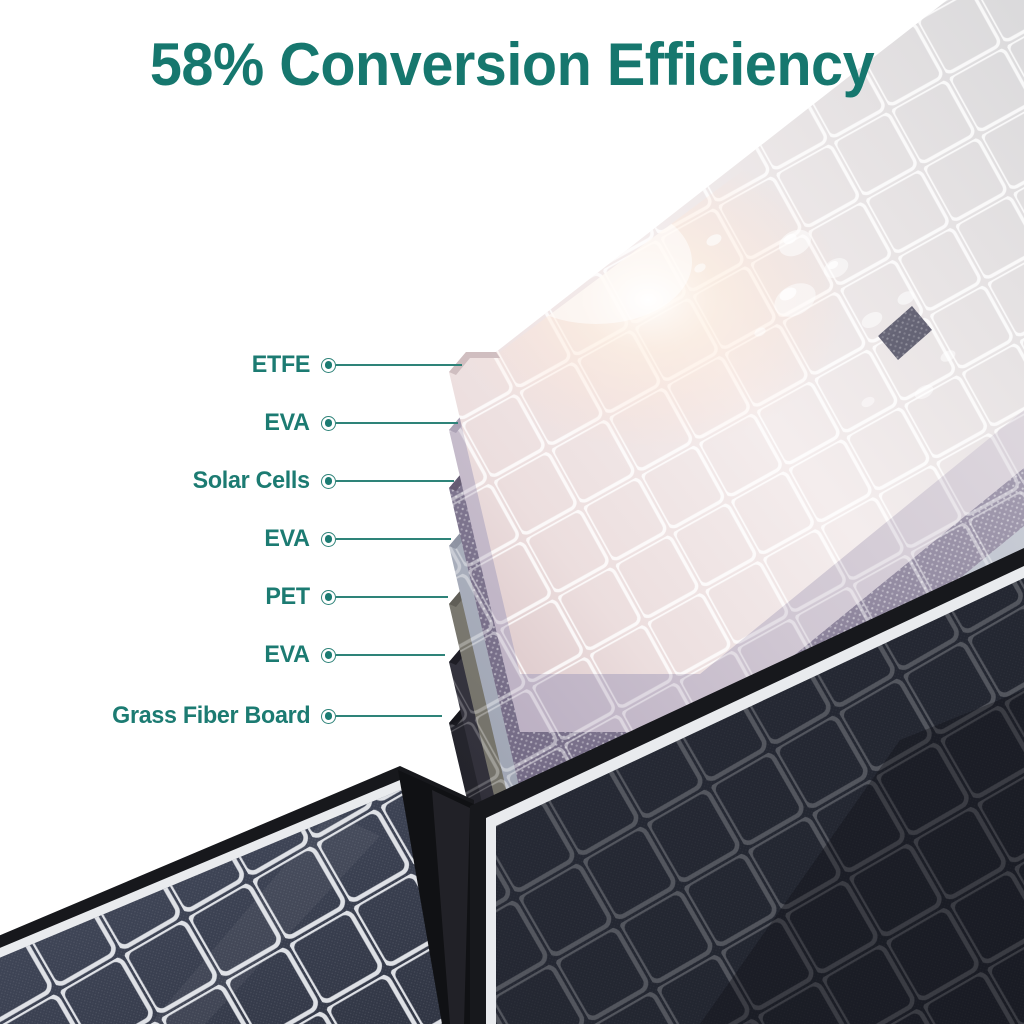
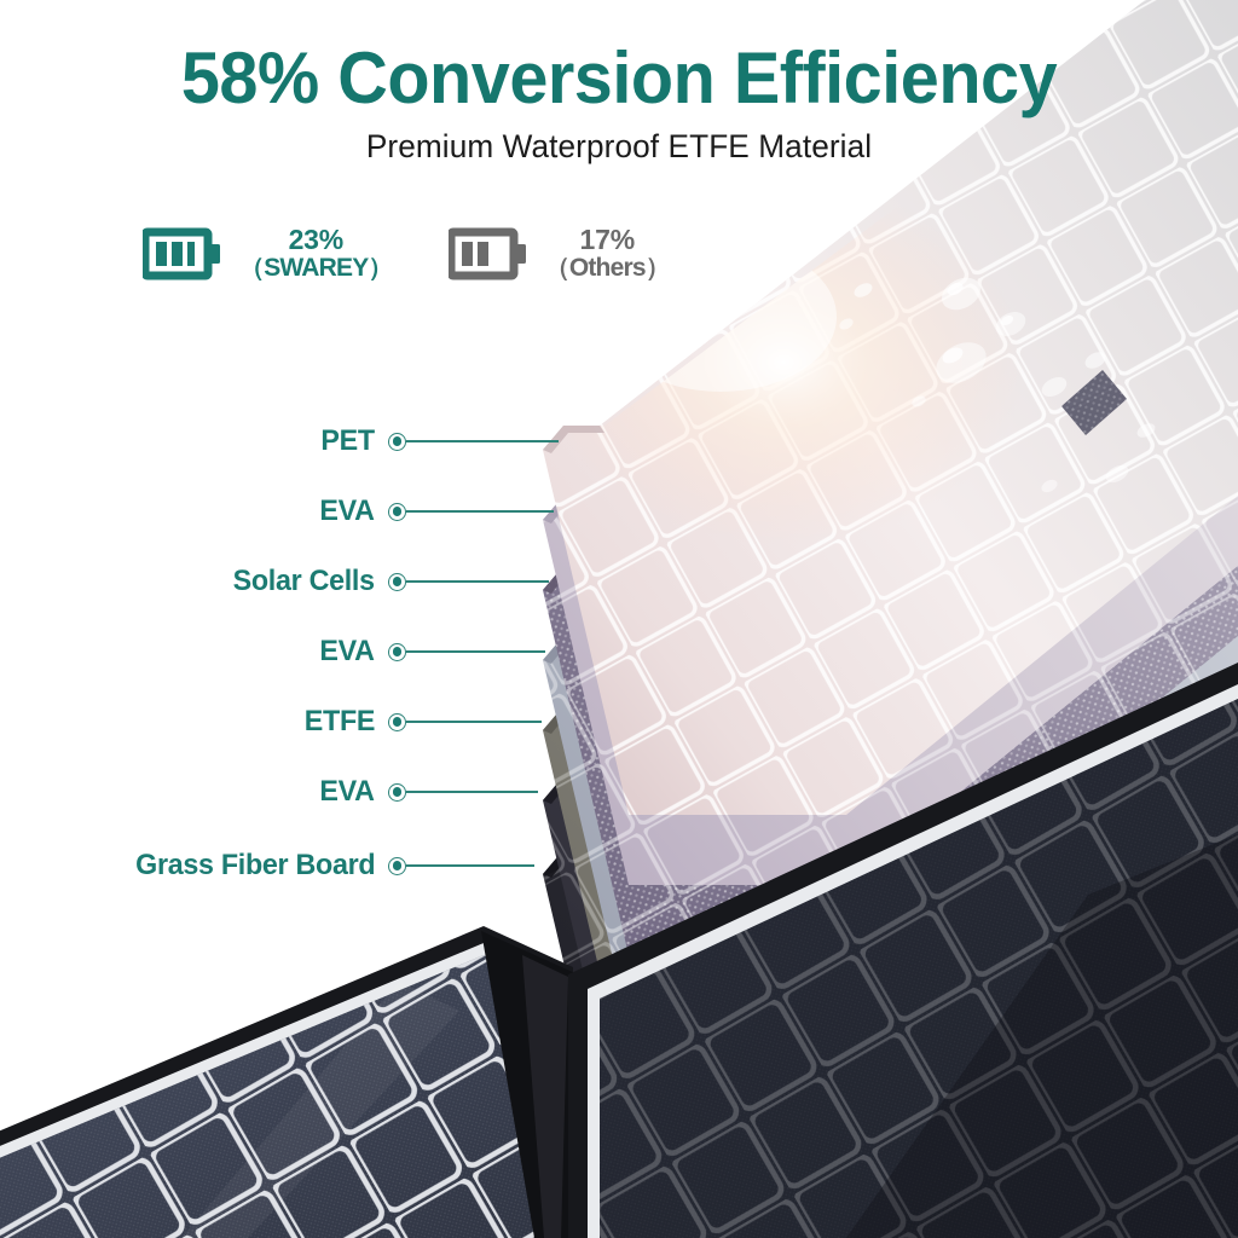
  58% Conversion Efficiency
+ Premium Waterproof ETFE Material
+ 23%
+ （SWAREY）
+ 17%
+ （Others）
- ETFE
+ PET
  EVA
  Solar Cells
  EVA
- PET
+ ETFE
  EVA
  Grass Fiber Board
